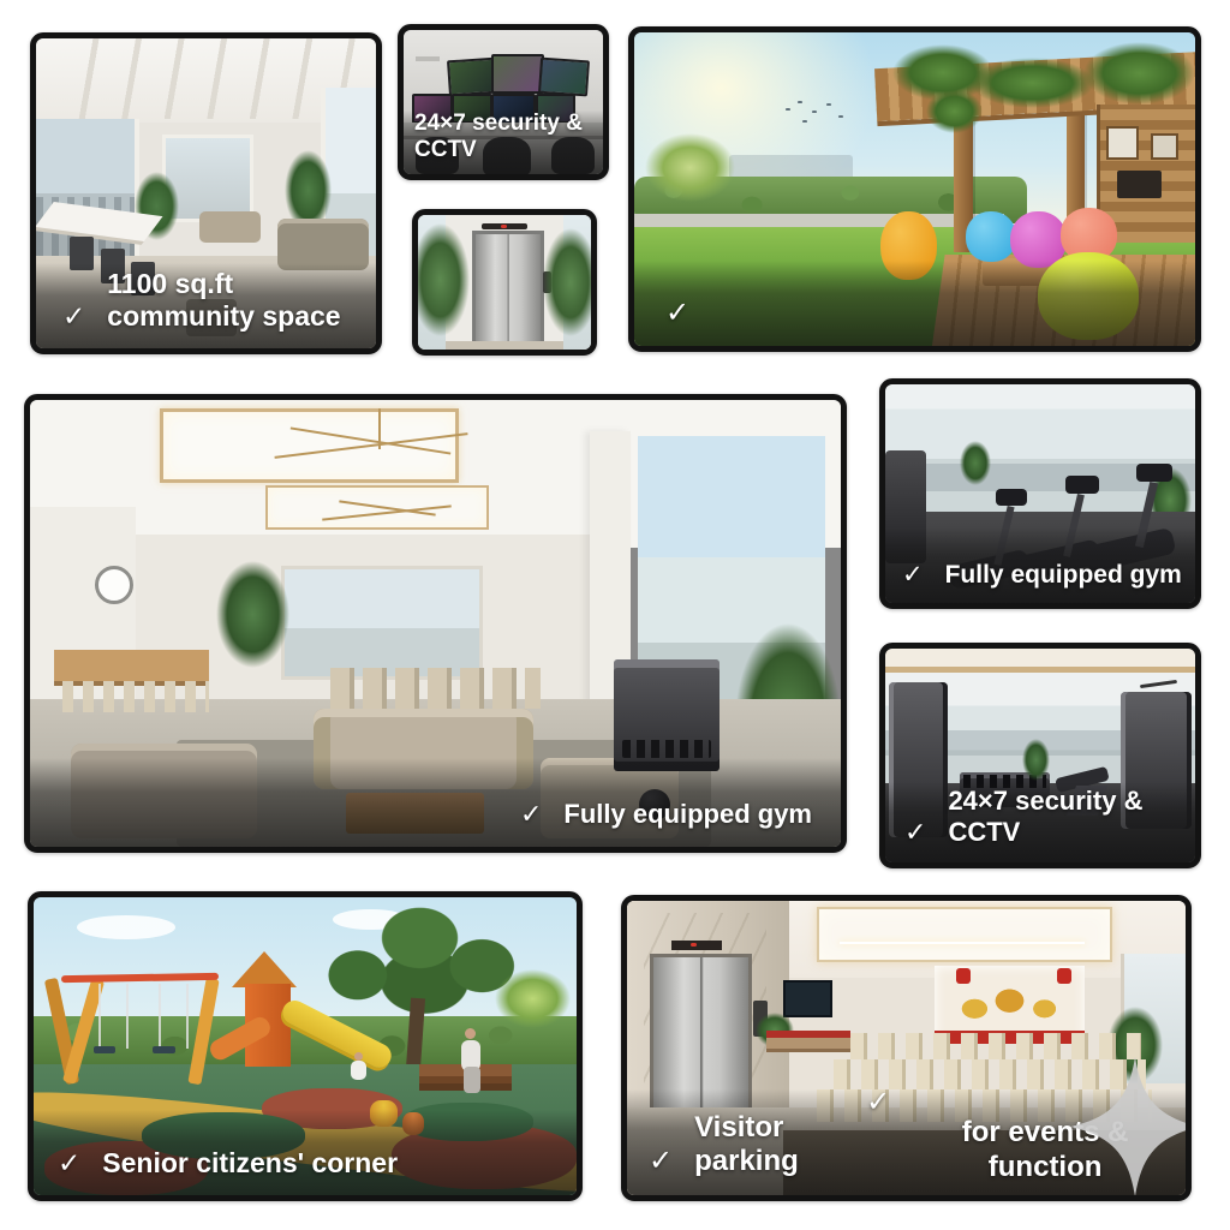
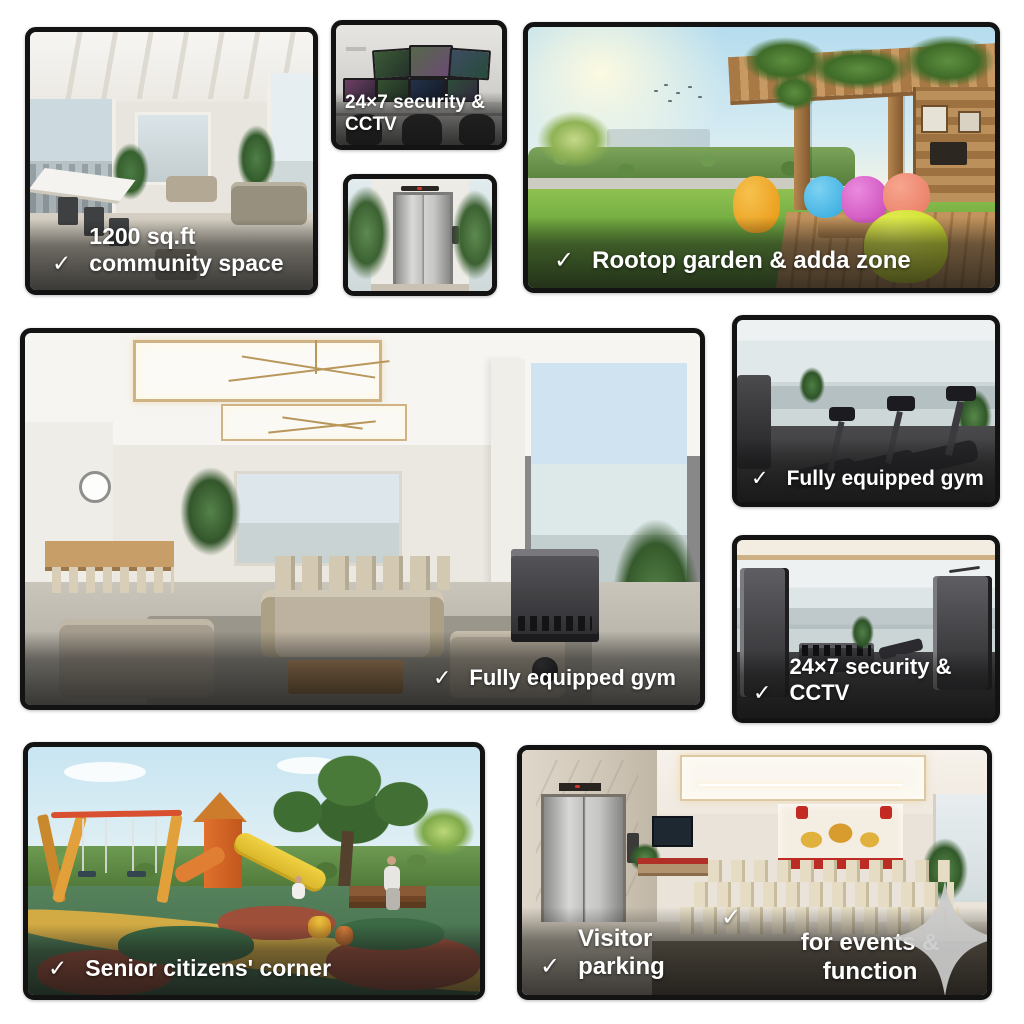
  ✓
- 1100 sq.ft community space
+ 1200 sq.ft community space
  24×7 security & CCTV
  ✓
+ Rootop garden & adda zone
  ✓
  Fully equipped gym
  ✓
  Fully equipped gym
  ✓
  24×7 security & CCTV
  ✓
  Senior citizens' corner
  ✓
  Visitor parking
  ✓
  for event function
